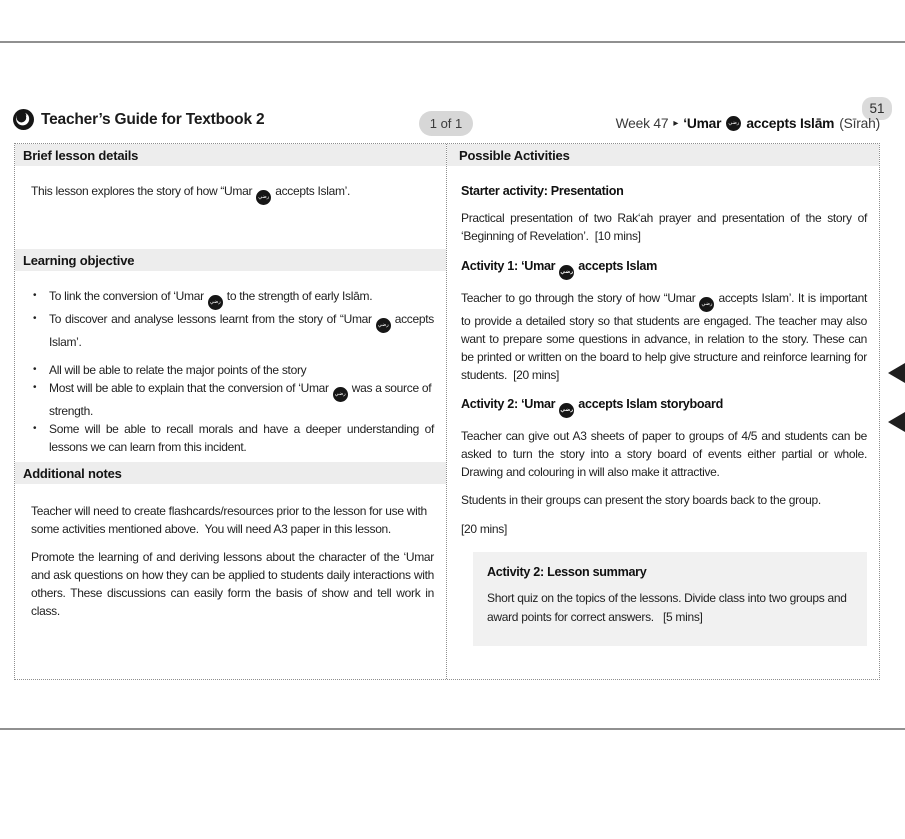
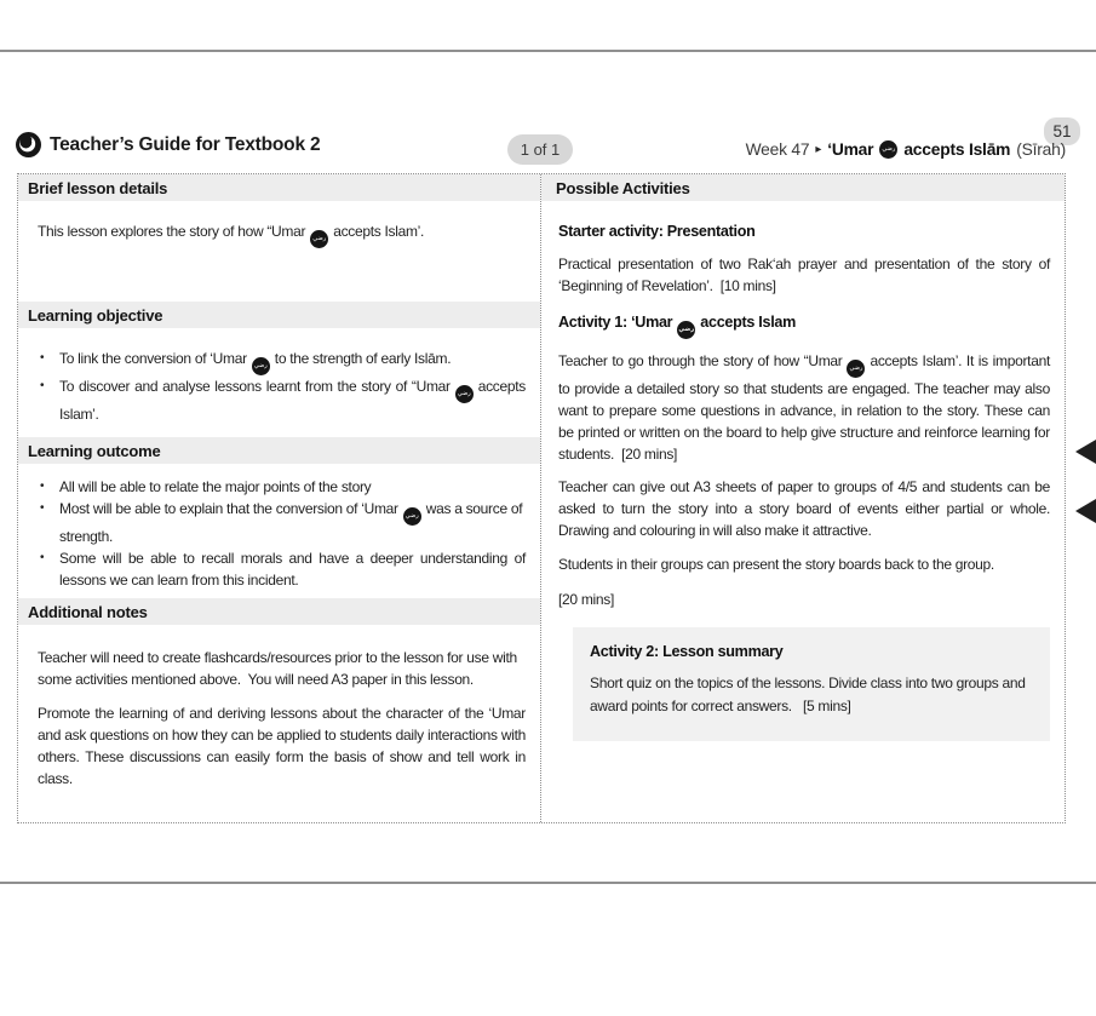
  Teacher’s Guide for Textbook 2
  1 of 1
  51
  Week 47
  ▸
  ‘Umar
  accepts Islām
  (Sīrah)
  Brief lesson details
  This lesson explores the story of how “Umar accepts Islam’.
  Learning objective
  •
  To link the conversion of ‘Umar to the strength of early Islām.
  •
  To discover and analyse lessons learnt from the story of “Umar accepts Islam’.
+ Learning outcome
  •
  All will be able to relate the major points of the story
  •
  Most will be able to explain that the conversion of ‘Umar was a source of strength.
  •
  Some will be able to recall morals and have a deeper understanding of lessons we can learn from this incident.
  Additional notes
  Teacher will need to create flashcards/resources prior to the lesson for use with some activities mentioned above. You will need A3 paper in this lesson.
  Promote the learning of and deriving lessons about the character of the ‘Umar and ask questions on how they can be applied to students daily interactions with others. These discussions can easily form the basis of show and tell work in class.
  Possible Activities
  Starter activity: Presentation
  Practical presentation of two Rak‘ah prayer and presentation of the story of ‘Beginning of Revelation’. [10 mins]
  Activity 1: ‘Umar accepts Islam
  Teacher to go through the story of how “Umar accepts Islam’. It is important to provide a detailed story so that students are engaged. The teacher may also want to prepare some questions in advance, in relation to the story. These can be printed or written on the board to help give structure and reinforce learning for students. [20 mins]
- Activity 2: ‘Umar accepts Islam storyboard
  Teacher can give out A3 sheets of paper to groups of 4/5 and students can be asked to turn the story into a story board of events either partial or whole. Drawing and colouring in will also make it attractive.
  Students in their groups can present the story boards back to the group.
  [20 mins]
  Activity 2: Lesson summary
  Short quiz on the topics of the lessons. Divide class into two groups and award points for correct answers. [5 mins]
